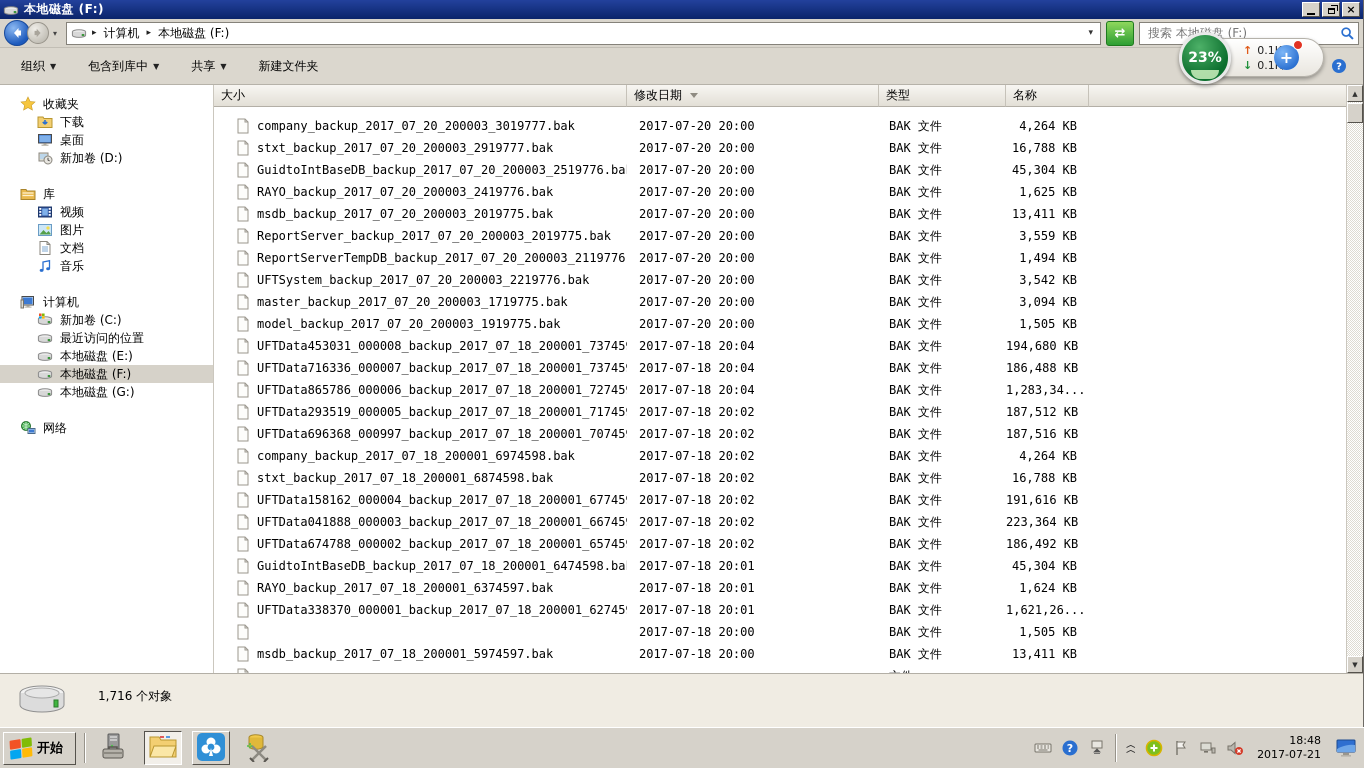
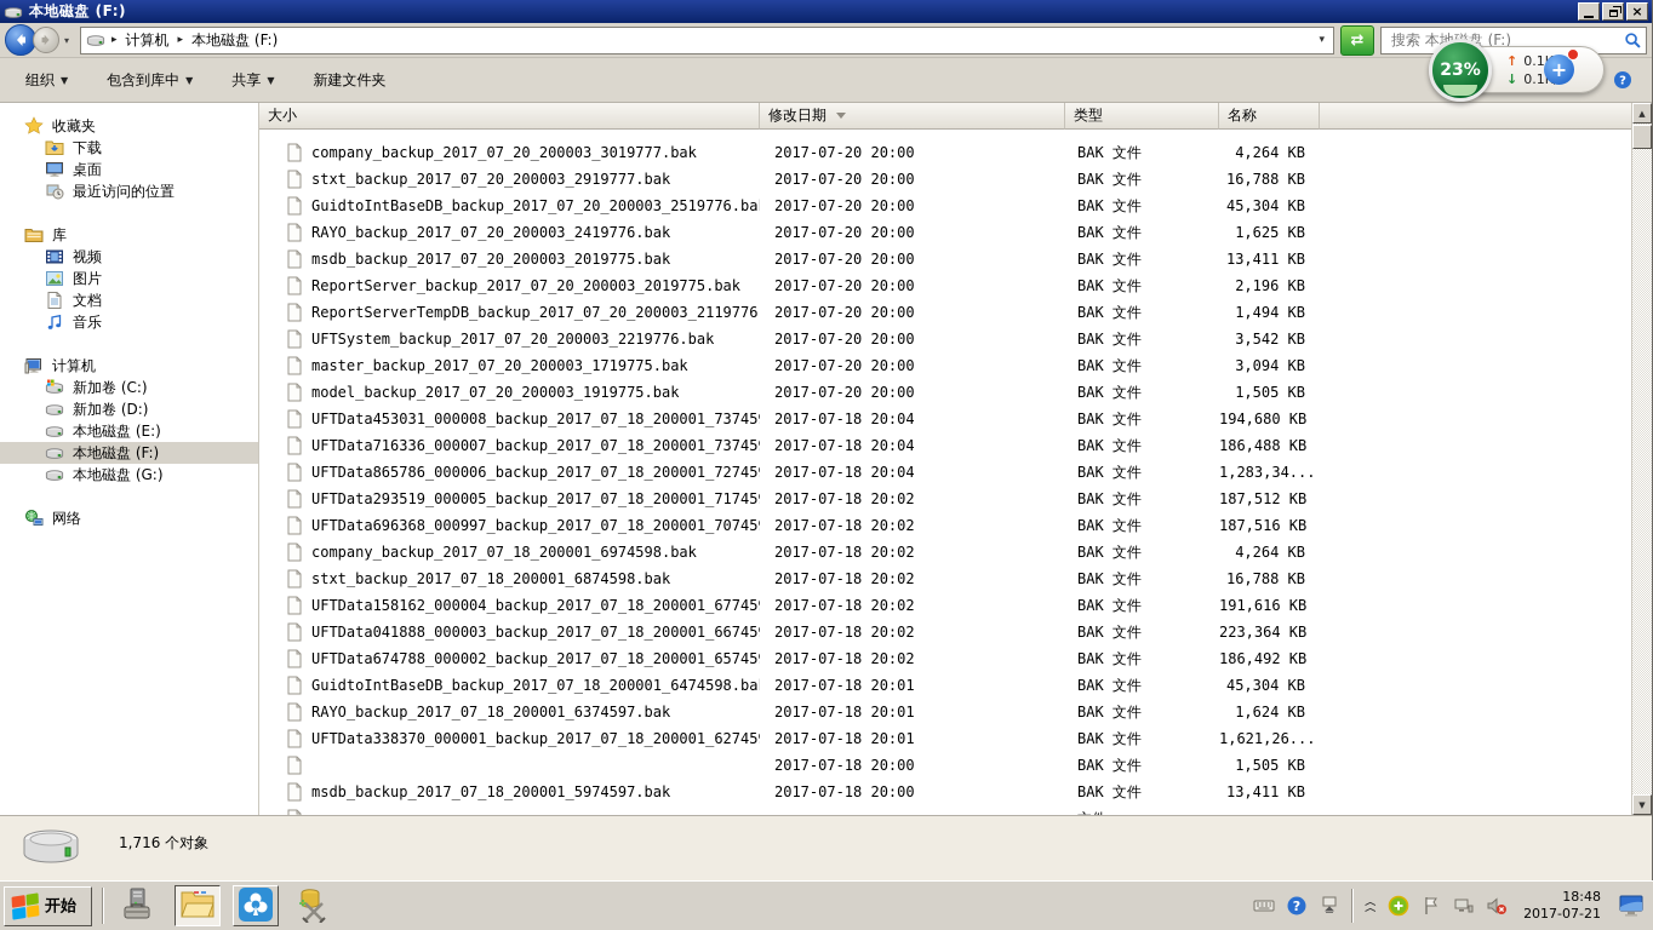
  本地磁盘 (F:)
  ×
  ▾
  ▸
  计算机
  ▸
  本地磁盘 (F:)
  ▾
  ⇄
  搜索 本地盘 (F:)
  组织
  ▼
  包含到库中
  ▼
  共享
  ▼
  新建文件夹
  ?
  收藏夹
  下载
  桌面
- 新加卷 (D:)
+ 最近访问的位置
  库
  视频
  图片
  文档
  音乐
  计算机
  新加卷 (C:)
- 最近访问的位置
+ 新加卷 (D:)
  本地磁盘 (E:)
  本地磁盘 (F:)
  本地磁盘 (G:)
  网络
  大小
  修改日期
  类型
  名称
  company_backup_2017_07_20_200003_3019777.bak
  2017-07-20 20:00
  BAK 文件
  4,264 KB
  stxt_backup_2017_07_20_200003_2919777.bak
  2017-07-20 20:00
  BAK 文件
  16,788 KB
  GuidtoIntBaseDB_backup_2017_07_20_200003_2519776.ba
  2017-07-20 20:00
  BAK 文件
  45,304 KB
  RAYO_backup_2017_07_20_200003_2419776.bak
  2017-07-20 20:00
  BAK 文件
  1,625 KB
  msdb_backup_2017_07_20_200003_2019775.bak
  2017-07-20 20:00
  BAK 文件
  13,411 KB
  ReportServer_backup_2017_07_20_200003_2019775.bak
  2017-07-20 20:00
  BAK 文件
- 3,559 KB
+ 2,196 KB
  ReportServerTempDB_backup_2017_07_20_200003_2119776
  2017-07-20 20:00
  BAK 文件
  1,494 KB
  UFTSystem_backup_2017_07_20_200003_2219776.bak
  2017-07-20 20:00
  BAK 文件
  3,542 KB
  master_backup_2017_07_20_200003_1719775.bak
  2017-07-20 20:00
  BAK 文件
  3,094 KB
  model_backup_2017_07_20_200003_1919775.bak
  2017-07-20 20:00
  BAK 文件
  1,505 KB
  UFTData453031_000008_backup_2017_07_18_200001_73745
  2017-07-18 20:04
  BAK 文件
  194,680 KB
  UFTData716336_000007_backup_2017_07_18_200001_73745
  2017-07-18 20:04
  BAK 文件
  186,488 KB
  UFTData865786_000006_backup_2017_07_18_200001_72745
  2017-07-18 20:04
  BAK 文件
  1,283,34...
  UFTData293519_000005_backup_2017_07_18_200001_71745
  2017-07-18 20:02
  BAK 文件
  187,512 KB
  UFTData696368_000997_backup_2017_07_18_200001_70745
  2017-07-18 20:02
  BAK 文件
  187,516 KB
  company_backup_2017_07_18_200001_6974598.bak
  2017-07-18 20:02
  BAK 文件
  4,264 KB
  stxt_backup_2017_07_18_200001_6874598.bak
  2017-07-18 20:02
  BAK 文件
  16,788 KB
  UFTData158162_000004_backup_2017_07_18_200001_67745
  2017-07-18 20:02
  BAK 文件
  191,616 KB
  UFTData041888_000003_backup_2017_07_18_200001_66745
  2017-07-18 20:02
  BAK 文件
  223,364 KB
  UFTData674788_000002_backup_2017_07_18_200001_65745
  2017-07-18 20:02
  BAK 文件
  186,492 KB
  GuidtoIntBaseDB_backup_2017_07_18_200001_6474598.ba
  2017-07-18 20:01
  BAK 文件
  45,304 KB
  RAYO_backup_2017_07_18_200001_6374597.bak
  2017-07-18 20:01
  BAK 文件
  1,624 KB
  UFTData338370_000001_backup_2017_07_18_200001_62745
  2017-07-18 20:01
  BAK 文件
  1,621,26...
  2017-07-18 20:00
  BAK 文件
  1,505 KB
  msdb_backup_2017_07_18_200001_5974597.bak
  2017-07-18 20:00
  BAK 文件
  13,411 KB
  ▲
  ▼
  1,716 个对象
  ↑
  ↓
  23%
  +
  开始
  ?
  ︿
  ︿
  18:48
  2017-07-21
